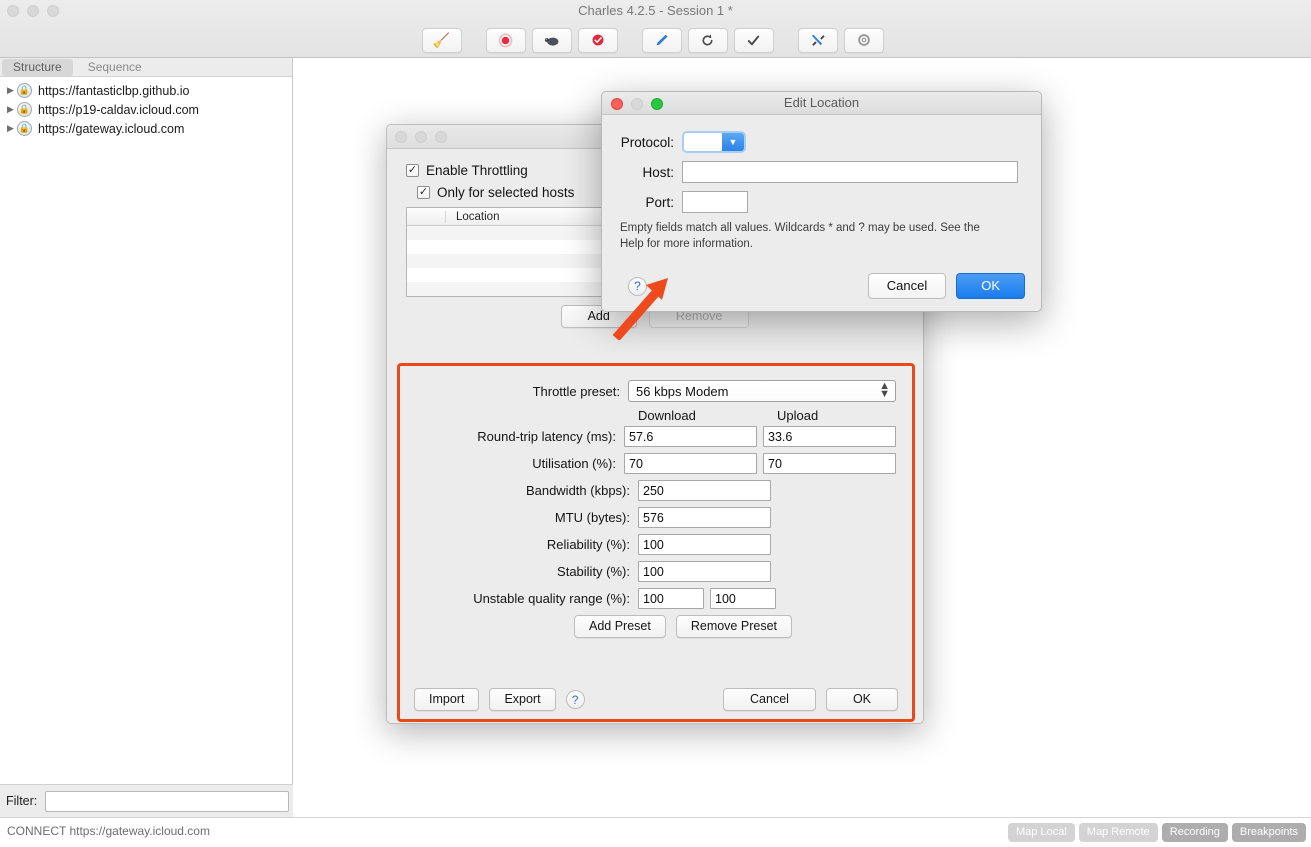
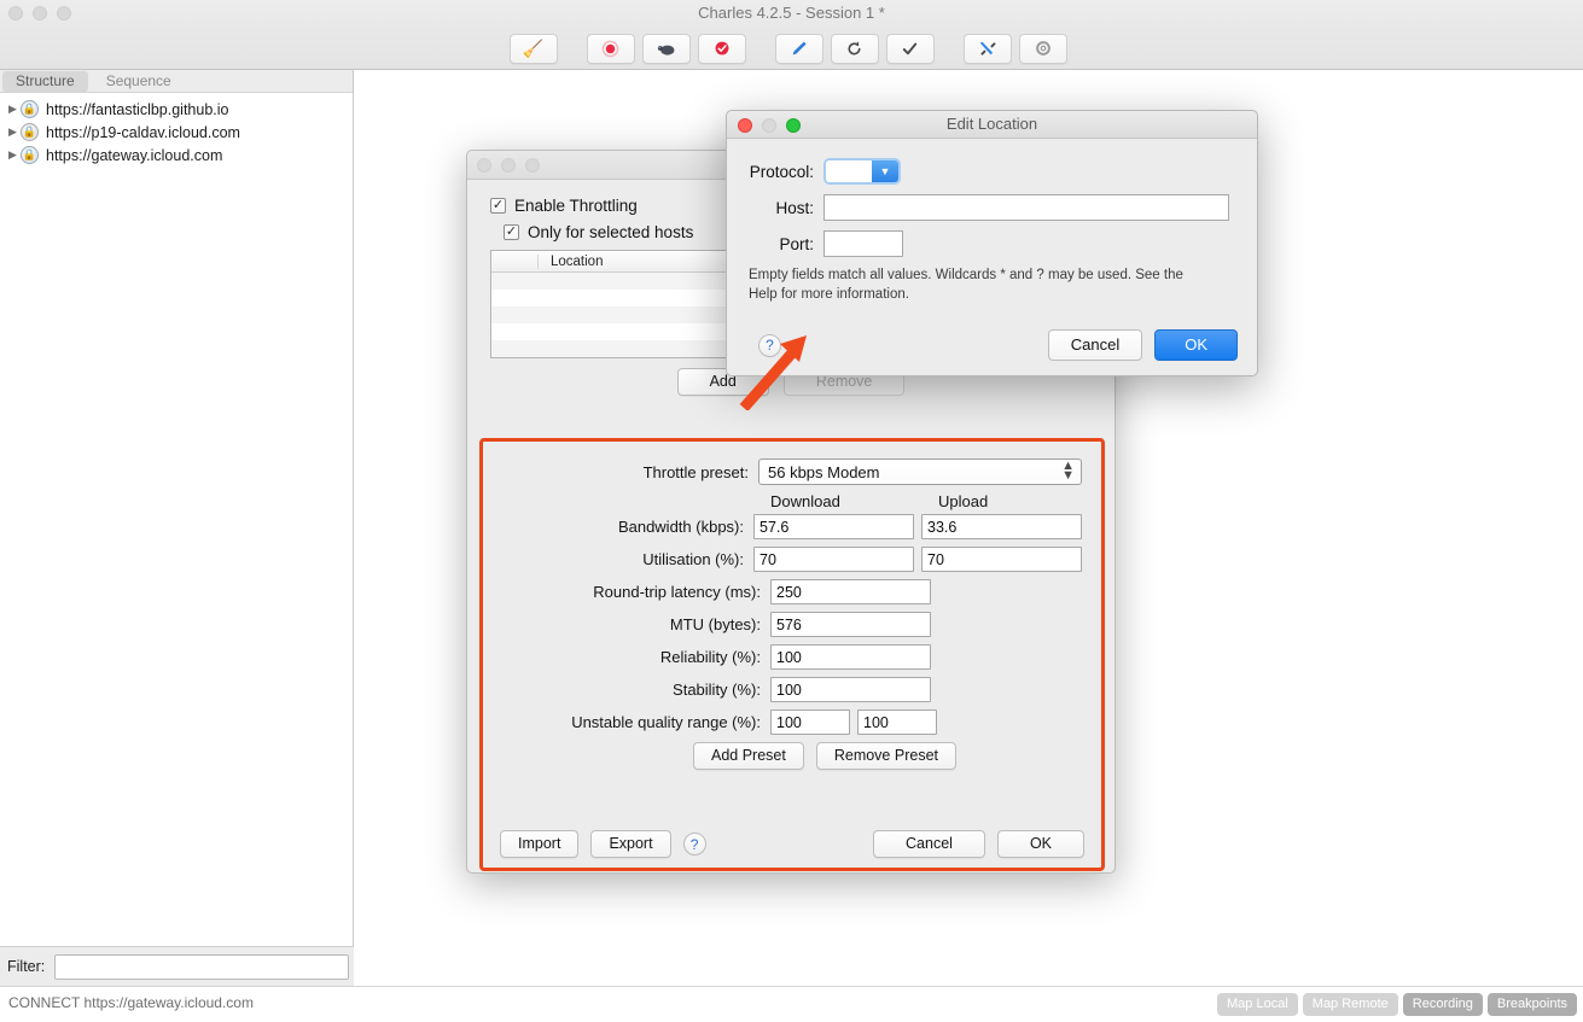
  Charles 4.2.5 - Session 1 *
  🧹
  Structure
  Sequence
  ▶
  🔒
  https://fantasticlbp.github.io
  ▶
  🔒
  https://p19-caldav.icloud.com
  ▶
  🔒
  https://gateway.icloud.com
  Filter:
  CONNECT https://gateway.icloud.com
  Map Local
  Map Remote
  Recording
  Breakpoints
  ✓
  Enable Throttling
  ✓
  Only for selected hosts
  Location
  Add
  Remove
  Throttle preset:
  56 kbps Modem
  ▲
  ▼
  Download
  Upload
- Round-trip latency (ms):
+ Bandwidth (kbps):
  57.6
  33.6
  Utilisation (%):
  70
  70
- Bandwidth (kbps):
+ Round-trip latency (ms):
  250
  MTU (bytes):
  576
  Reliability (%):
  100
  Stability (%):
  100
  Unstable quality range (%):
  100
  100
  Add Preset
  Remove Preset
  Import
  Export
  ?
  Cancel
  OK
  Edit Location
  Protocol:
  ▼
  Host:
  Port:
  Empty fields match all values. Wildcards * and ? may be used. See the Help for more information.
  ?
  Cancel
  OK
